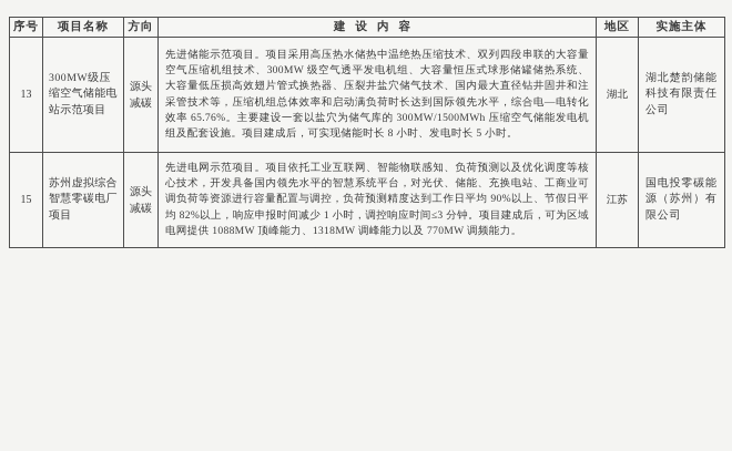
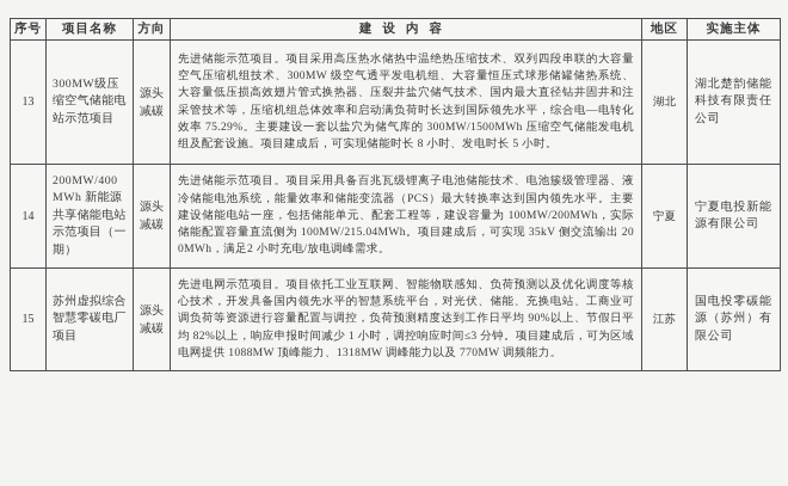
  序号	项目名称	方向	建设内容	地区	实施主体
- 13	300MW级压缩空气储能电站示范项目	源头减碳	先进储能示范项目。项目采用高压热水储热中温绝热压缩技术、双列四段串联的大容量空气压缩机组技术、300MW 级空气透平发电机组、大容量恒压式球形储罐储热系统、大容量低压损高效翅片管式换热器、压裂井盐穴储气技术、国内最大直径钻井固井和注采管技术等，压缩机组总体效率和启动满负荷时长达到国际领先水平，综合电—电转化效率 65.76%。主要建设一套以盐穴为储气库的 300MW/1500MWh 压缩空气储能发电机组及配套设施。项目建成后，可实现储能时长 8 小时、发电时长 5 小时。	湖北	湖北楚韵储能科技有限责任公司
+ 13	300MW级压缩空气储能电站示范项目	源头减碳	先进储能示范项目。项目采用高压热水储热中温绝热压缩技术、双列四段串联的大容量空气压缩机组技术、300MW 级空气透平发电机组、大容量恒压式球形储罐储热系统、大容量低压损高效翅片管式换热器、压裂井盐穴储气技术、国内最大直径钻井固井和注采管技术等，压缩机组总体效率和启动满负荷时长达到国际领先水平，综合电—电转化效率 75.29%。主要建设一套以盐穴为储气库的 300MW/1500MWh 压缩空气储能发电机组及配套设施。项目建成后，可实现储能时长 8 小时、发电时长 5 小时。	湖北	湖北楚韵储能科技有限责任公司
+ 14	200MW/400MWh 新能源共享储能电站示范项目（一期）	源头减碳	先进储能示范项目。项目采用具备百兆瓦级锂离子电池储能技术、电池簇级管理器、液冷储能电池系统，能量效率和储能变流器（PCS）最大转换率达到国内领先水平。主要建设储能电站一座，包括储能单元、配套工程等，建设容量为 100MW/200MWh，实际储能配置容量直流侧为 100MW/215.04MWh。项目建成后，可实现 35kV 侧交流输出 200MWh，满足2 小时充电/放电调峰需求。	宁夏	宁夏电投新能源有限公司
  15	苏州虚拟综合智慧零碳电厂项目	源头减碳	先进电网示范项目。项目依托工业互联网、智能物联感知、负荷预测以及优化调度等核心技术，开发具备国内领先水平的智慧系统平台，对光伏、储能、充换电站、工商业可调负荷等资源进行容量配置与调控，负荷预测精度达到工作日平均 90%以上、节假日平均 82%以上，响应申报时间减少 1 小时，调控响应时间≤3 分钟。项目建成后，可为区域电网提供 1088MW 顶峰能力、1318MW 调峰能力以及 770MW 调频能力。	江苏	国电投零碳能源（苏州）有限公司
